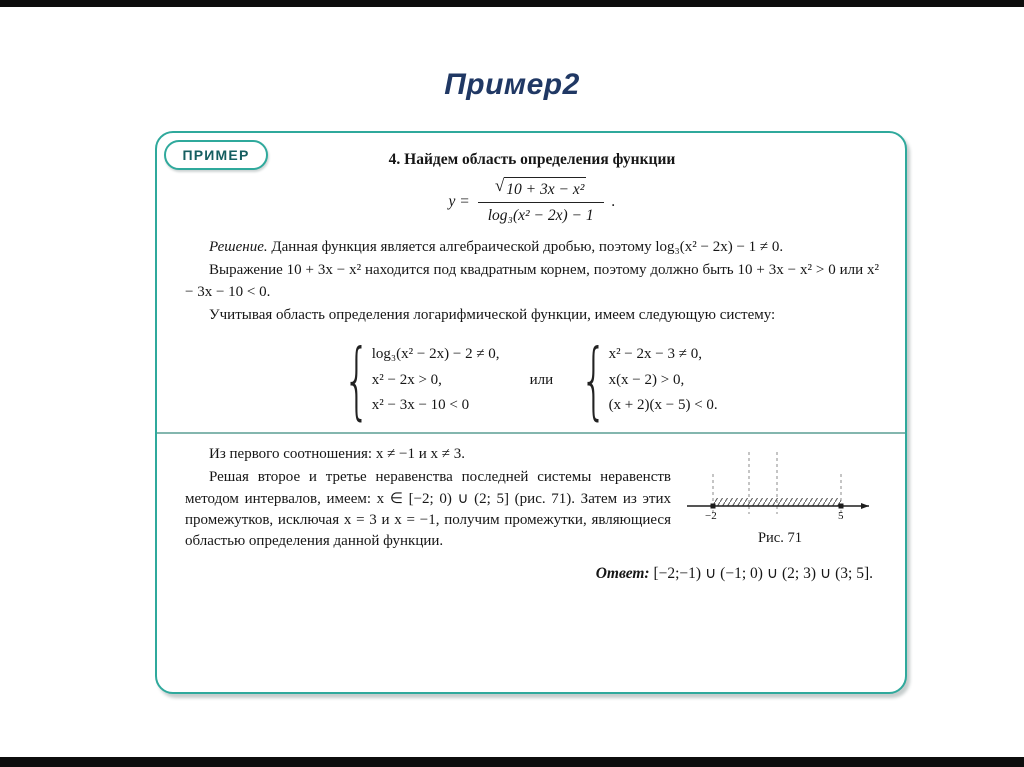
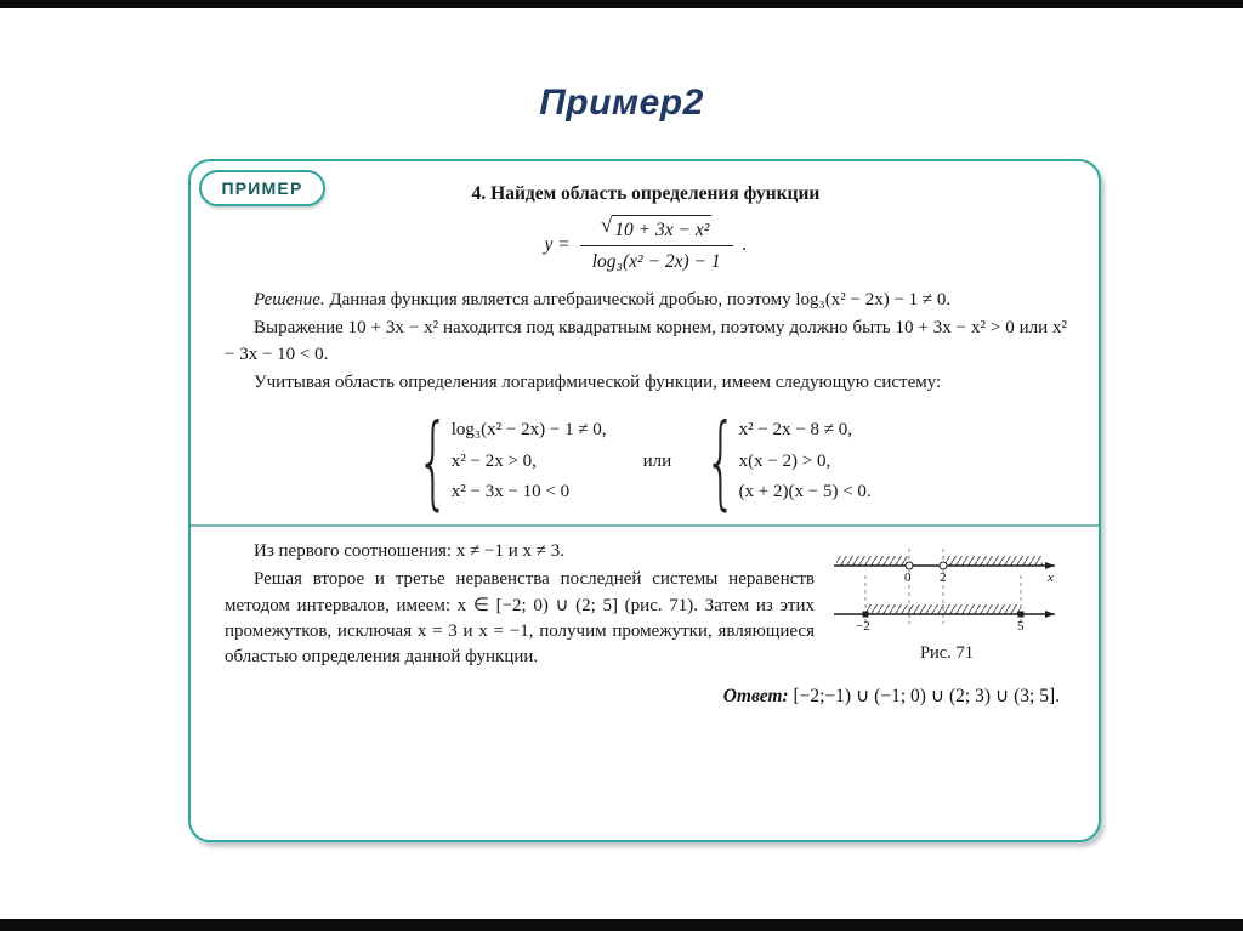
  Пример2
  ПРИМЕР
  4. Найдем область определения функции
  y =
  √
  10 + 3x − x²
  log₃(x² − 2x) − 1
  .
  Решение. Данная функция является алгебраической дробью, поэтому log₃(x² − 2x) − 1 ≠ 0.
  Выражение 10 + 3x − x² находится под квадратным корнем, поэтому должно быть 10 + 3x − x² > 0 или x² − 3x − 10 < 0.
  Учитывая область определения логарифмической функции, имеем следующую систему:
  {
- log₃(x² − 2x) − 2 ≠ 0,
+ log₃(x² − 2x) − 1 ≠ 0,
  x² − 2x > 0,
  x² − 3x − 10 < 0
  или
  {
- x² − 2x − 3 ≠ 0,
+ x² − 2x − 8 ≠ 0,
  x(x − 2) > 0,
  (x + 2)(x − 5) < 0.
+ 0
+ 2
+ x
  −2
  5
  Рис. 71
  Из первого соотношения: x ≠ −1 и x ≠ 3.
  Решая второе и третье неравенства последней системы неравенств методом интервалов, имеем: x ∈ [−2; 0) ∪ (2; 5] (рис. 71). Затем из этих промежутков, исключая x = 3 и x = −1, получим промежутки, являющиеся областью определения данной функции.
  Ответ: [−2;−1) ∪ (−1; 0) ∪ (2; 3) ∪ (3; 5].
